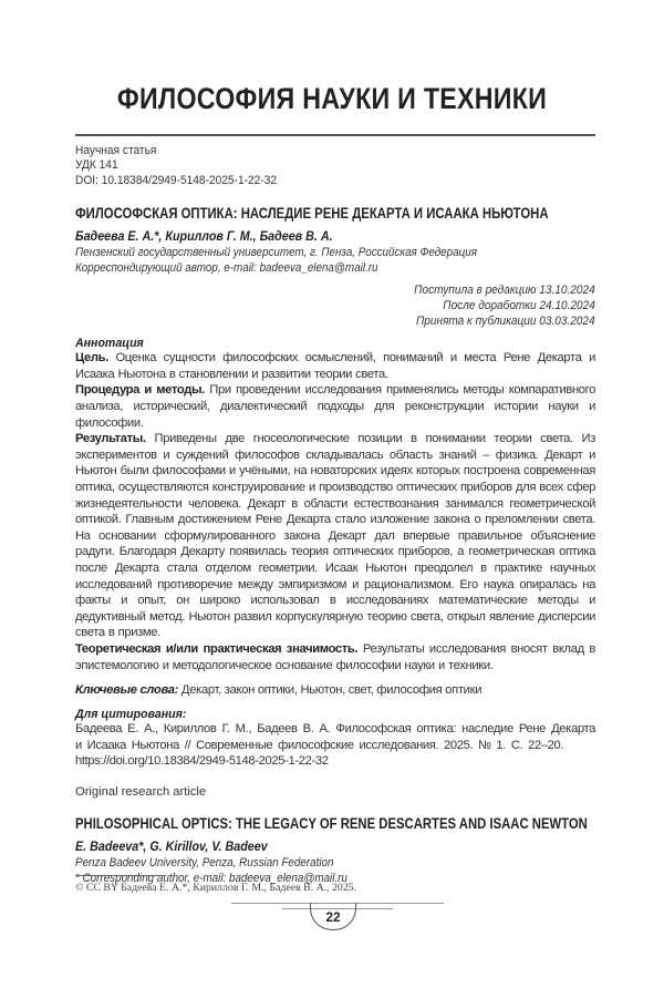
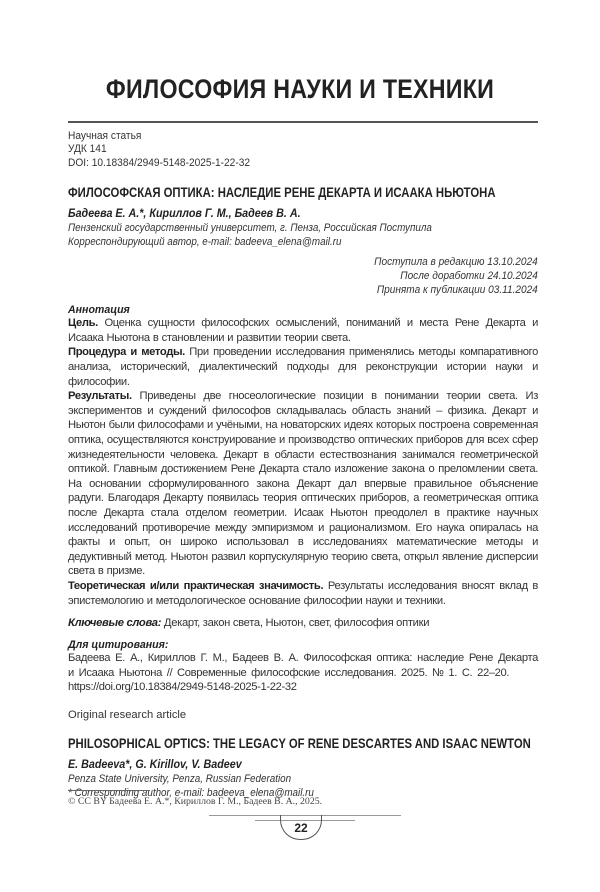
  ФИЛОСОФИЯ НАУКИ И ТЕХНИКИ
  Научная статья
  УДК 141
  DOI: 10.18384/2949-5148-2025-1-22-32
  ФИЛОСОФСКАЯ ОПТИКА: НАСЛЕДИЕ РЕНЕ ДЕКАРТА И ИСААКА НЬЮТОНА
  Бадеева Е. А.*, Кириллов Г. М., Бадеев В. А.
- Пензенский государственный университет, г. Пенза, Российская Федерация
+ Пензенский государственный университет, г. Пенза, Российская Поступила
  Корреспондирующий автор, e-mail: badeeva_elena@mail.ru
  Поступила в редакцию 13.10.2024
  После доработки 24.10.2024
- Принята к публикации 03.03.2024
+ Принята к публикации 03.11.2024
  Аннотация
  Цель. Оценка сущности философских осмыслений, пониманий и места Рене Декарта и Исаака Ньютона в становлении и развитии теории света.
  Процедура и методы. При проведении исследования применялись методы компаративного анализа, исторический, диалектический подходы для реконструкции истории науки и философии.
  Результаты. Приведены две гносеологические позиции в понимании теории света. Из экспериментов и суждений философов складывалась область знаний – физика. Декарт и Ньютон были философами и учёными, на новаторских идеях которых построена современная оптика, осуществляются конструирование и производство оптических приборов для всех сфер жизнедеятельности человека. Декарт в области естествознания занимался геометрической оптикой. Главным достижением Рене Декарта стало изложение закона о преломлении света. На основании сформулированного закона Декарт дал впервые правильное объяснение радуги. Благодаря Декарту появилась теория оптических приборов, а геометрическая оптика после Декарта стала отделом геометрии. Исаак Ньютон преодолел в практике научных исследований противоречие между эмпиризмом и рационализмом. Его наука опиралась на факты и опыт, он широко использовал в исследованиях математические методы и дедуктивный метод. Ньютон развил корпускулярную теорию света, открыл явление дисперсии света в призме.
  Теоретическая и/или практическая значимость. Результаты исследования вносят вклад в эпистемологию и методологическое основание философии науки и техники.
- Ключевые слова: Декарт, закон оптики, Ньютон, свет, философия оптики
+ Ключевые слова: Декарт, закон света, Ньютон, свет, философия оптики
  Для цитирования:
  Бадеева Е. А., Кириллов Г. М., Бадеев В. А. Философская оптика: наследие Рене Декарта и Исаака Ньютона // Современные философские исследования. 2025. № 1. С. 22–20.
  https://doi.org/10.18384/2949-5148-2025-1-22-32
  Original research article
  PHILOSOPHICAL OPTICS: THE LEGACY OF RENE DESCARTES AND ISAAC NEWTON
  E. Badeeva*, G. Kirillov, V. Badeev
- Penza Badeev University, Penza, Russian Federation
+ Penza State University, Penza, Russian Federation
  * Corresponding author, e-mail: badeeva_elena@mail.ru
  © CC BY Бадеева Е. А.*, Кириллов Г. М., Бадеев В. А., 2025.
  22
